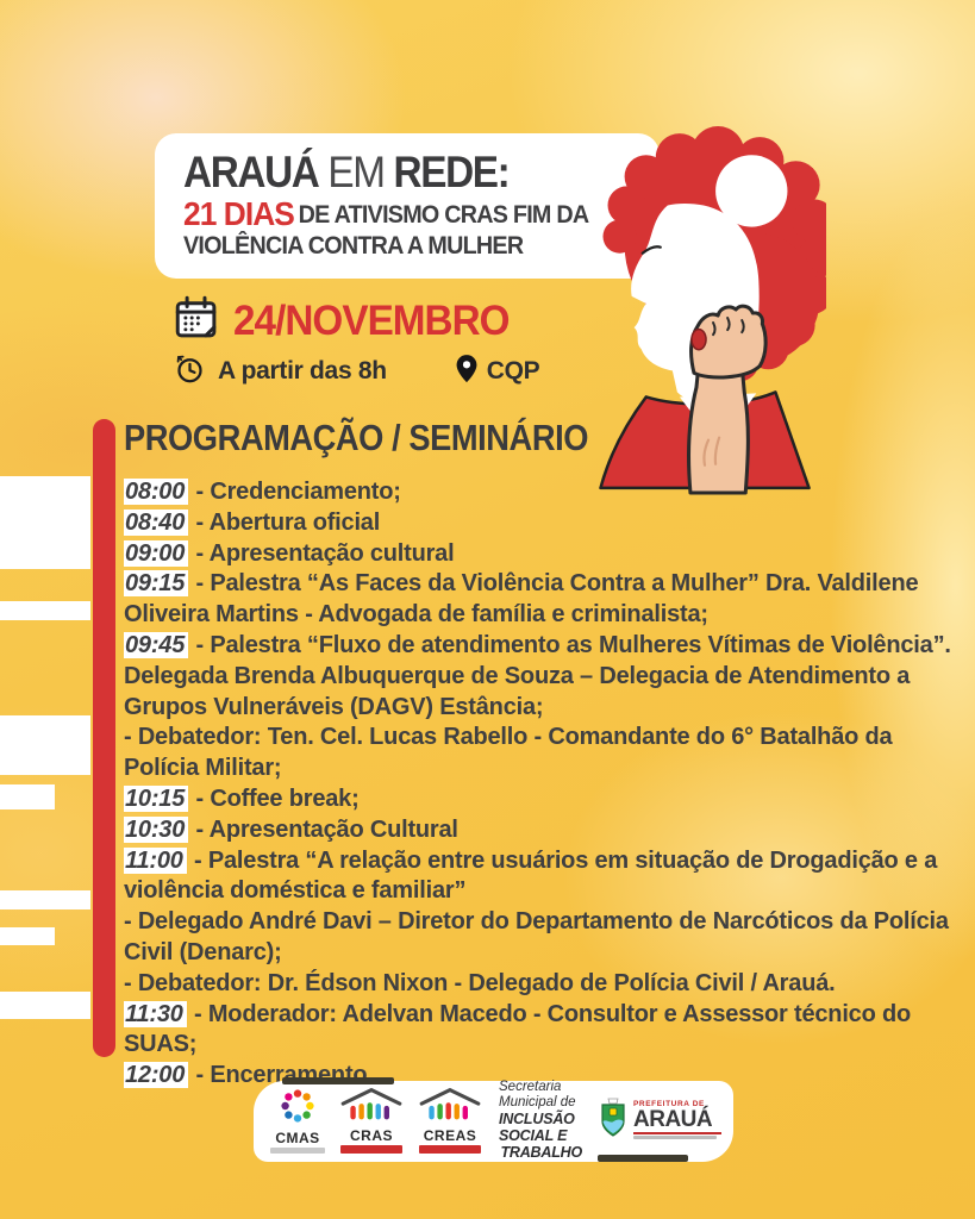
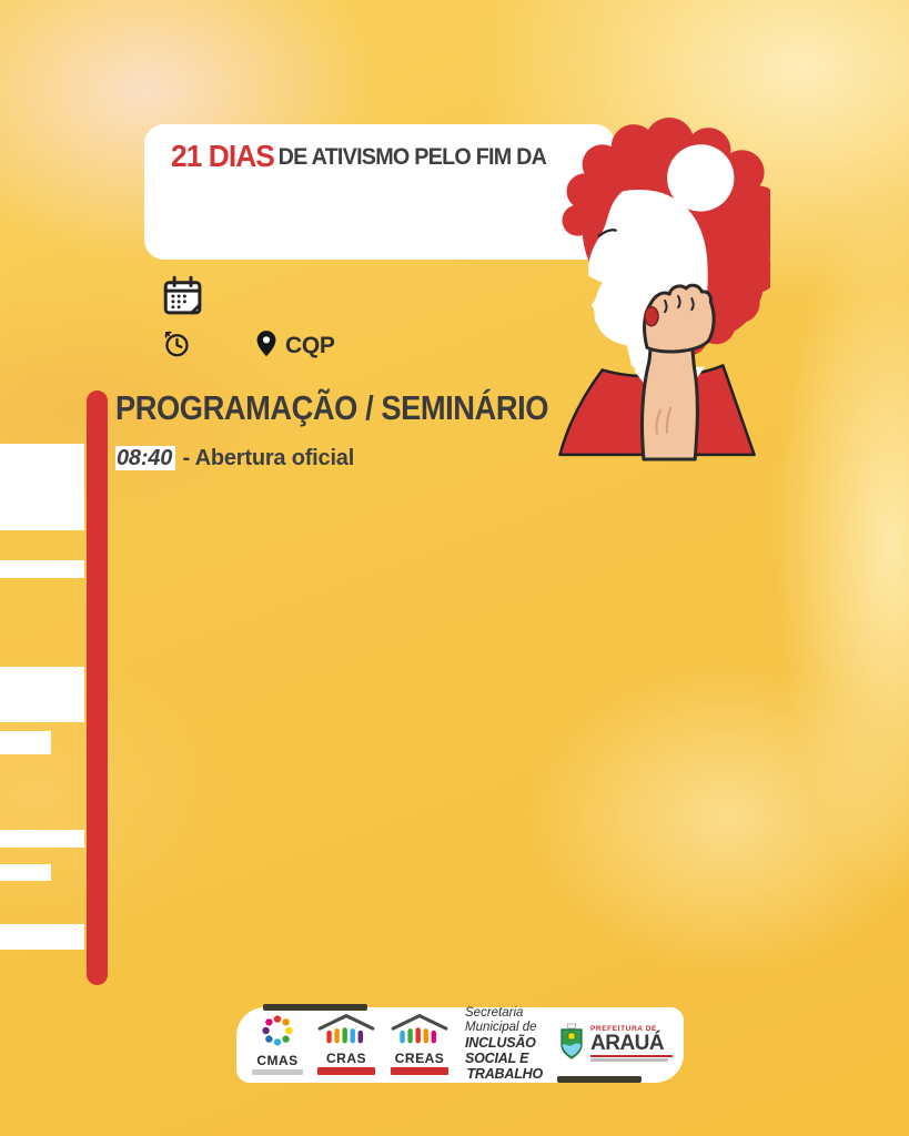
- ARAUÁ EM REDE:
- 21 DIAS DE ATIVISMO CRAS FIM DA
+ 21 DIAS DE ATIVISMO PELO FIM DA
- VIOLÊNCIA CONTRA A MULHER
- 24/NOVEMBRO
- A partir das 8h
  CQP
  PROGRAMAÇÃO / SEMINÁRIO
- 08:00 - Credenciamento;
  08:40 - Abertura oficial
- 09:00 - Apresentação cultural
- 09:15 - Palestra “As Faces da Violência Contra a Mulher” Dra. Valdilene Oliveira Martins - Advogada de família e criminalista;
- 09:45 - Palestra “Fluxo de atendimento as Mulheres Vítimas de Violência”. Delegada Brenda Albuquerque de Souza – Delegacia de Atendimento a Grupos Vulneráveis (DAGV) Estância;
- - Debatedor: Ten. Cel. Lucas Rabello - Comandante do 6° Batalhão da Polícia Militar;
- 10:15 - Coffee break;
- 10:30 - Apresentação Cultural
- 11:00 - Palestra “A relação entre usuários em situação de Drogadição e a violência doméstica e familiar”
- - Delegado André Davi – Diretor do Departamento de Narcóticos da Polícia Civil (Denarc);
- - Debatedor: Dr. Édson Nixon - Delegado de Polícia Civil / Arauá.
- 11:30 - Moderador: Adelvan Macedo - Consultor e Assessor técnico do SUAS;
- 12:00 - Encerramento.
  CMAS
  CRAS
  CREAS
  Secretaria Municipal de
  INCLUSÃO SOCIAL E
  TRABALHO
  ARAUÁ
